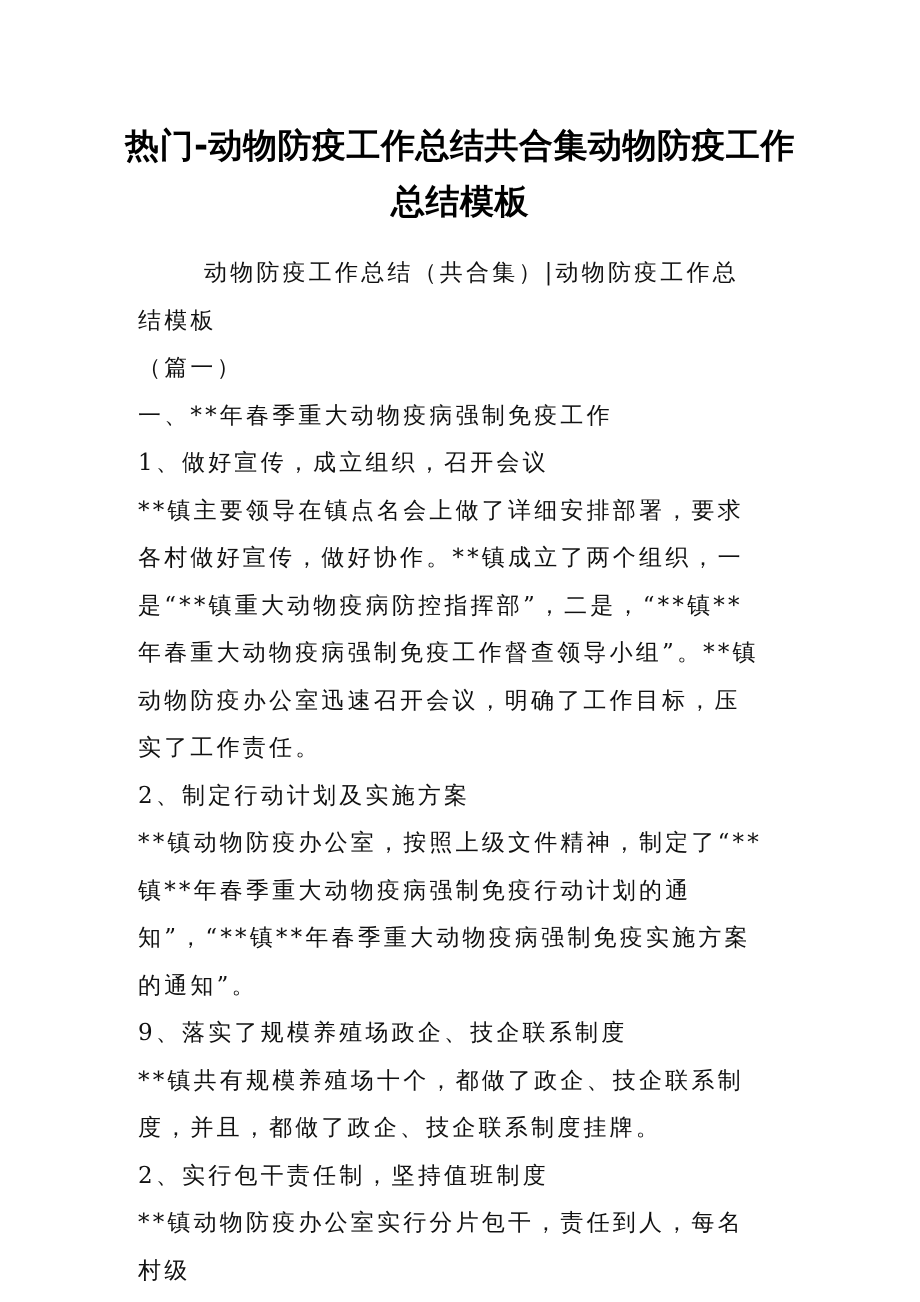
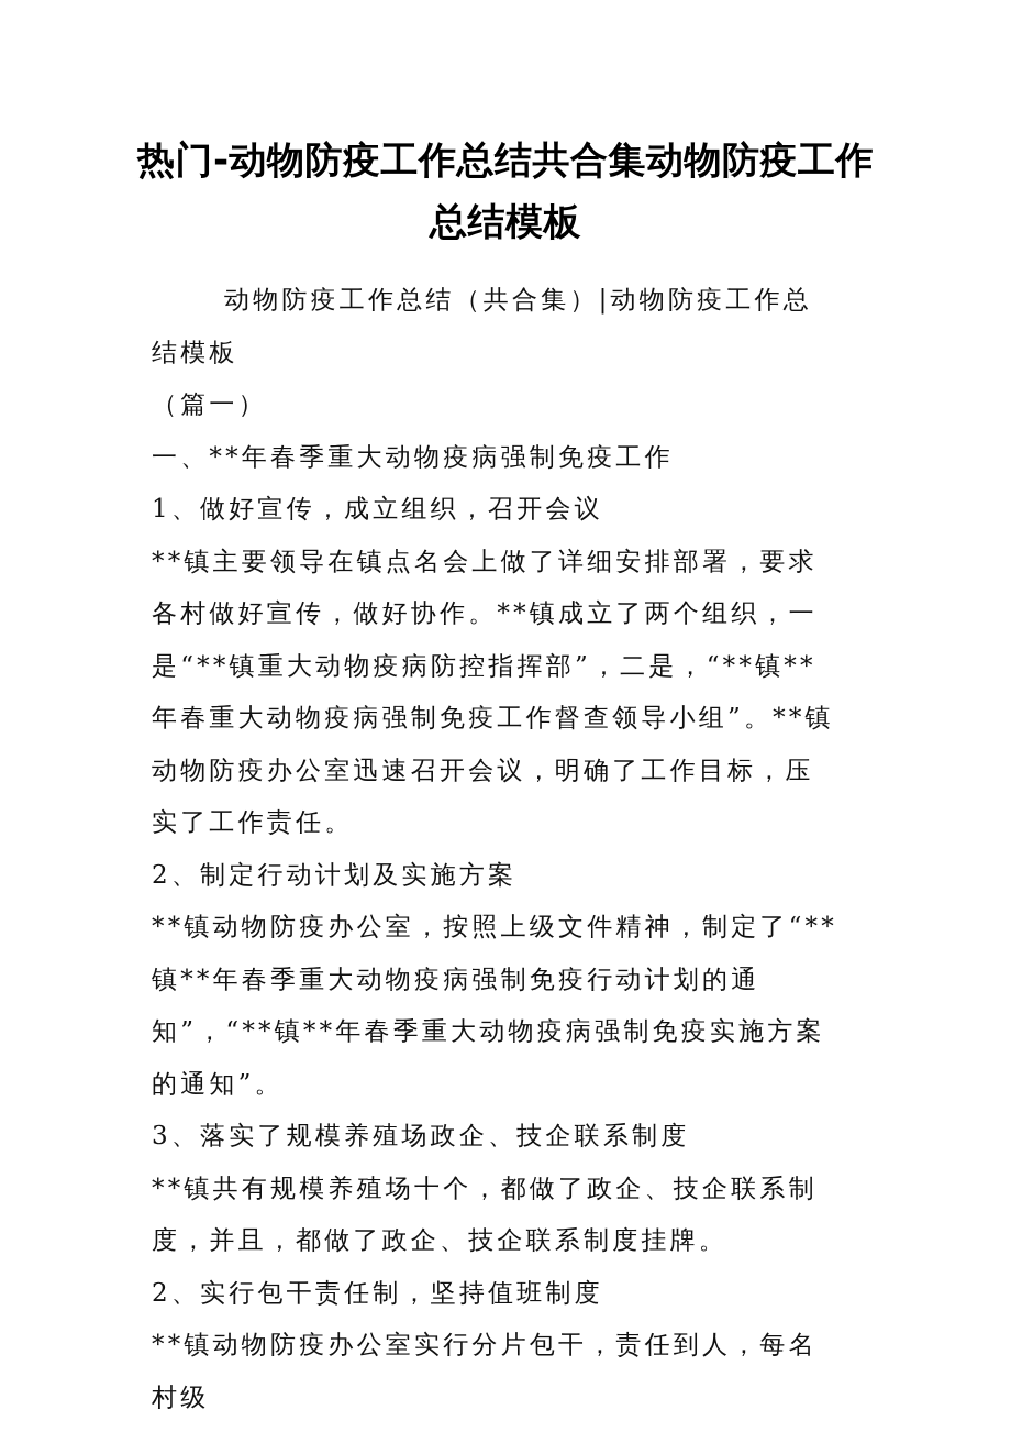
  热门-动物防疫工作总结共合集动物防疫工作总结模板
  动物防疫工作总结（共合集）|动物防疫工作总结模板
  （篇一）
  一、**年春季重大动物疫病强制免疫工作
  1、做好宣传，成立组织，召开会议
  **镇主要领导在镇点名会上做了详细安排部署，要求各村做好宣传，做好协作。**镇成立了两个组织，一是“**镇重大动物疫病防控指挥部”，二是，“**镇**年春重大动物疫病强制免疫工作督查领导小组”。**镇动物防疫办公室迅速召开会议，明确了工作目标，压实了工作责任。
  2、制定行动计划及实施方案
  **镇动物防疫办公室，按照上级文件精神，制定了“**镇**年春季重大动物疫病强制免疫行动计划的通知”，“**镇**年春季重大动物疫病强制免疫实施方案的通知”。
- 9、落实了规模养殖场政企、技企联系制度
+ 3、落实了规模养殖场政企、技企联系制度
  **镇共有规模养殖场十个，都做了政企、技企联系制度，并且，都做了政企、技企联系制度挂牌。
  2、实行包干责任制，坚持值班制度
  **镇动物防疫办公室实行分片包干，责任到人，每名村级
